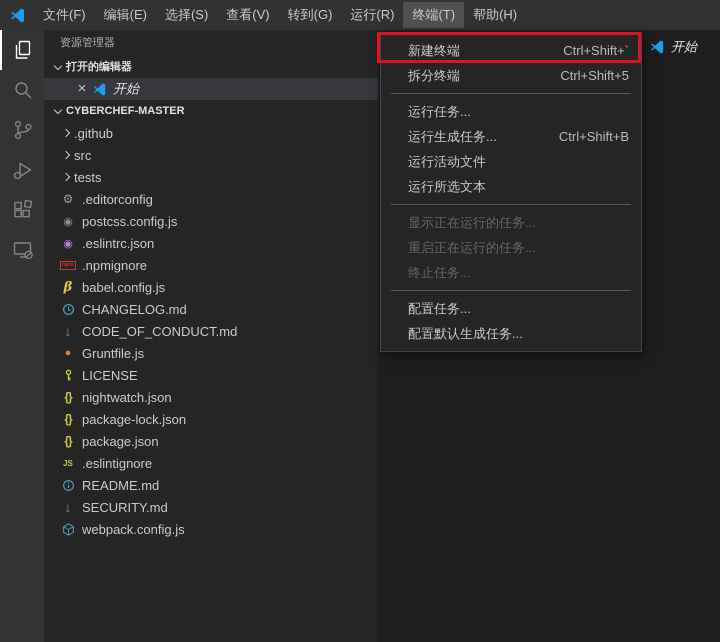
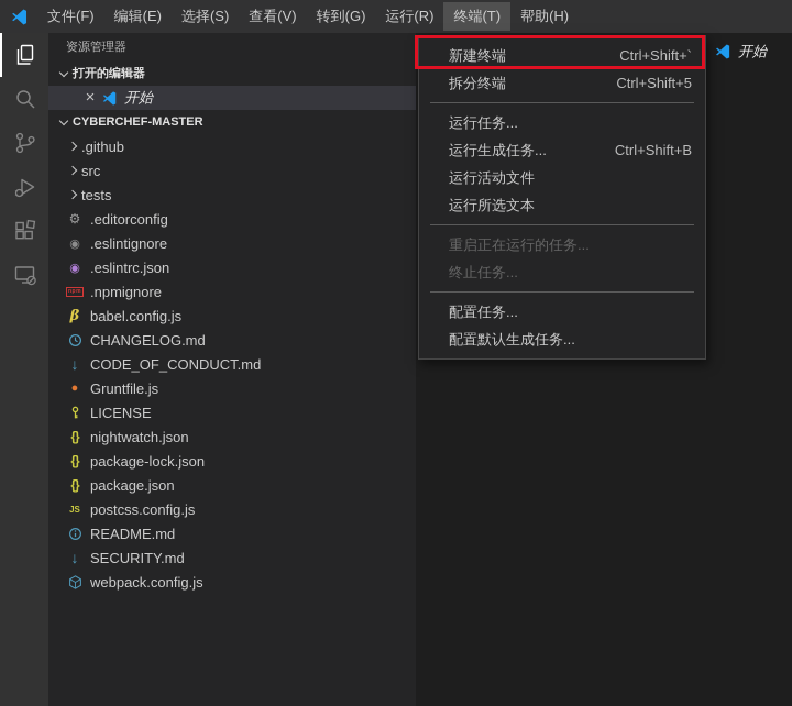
  文件(F)
  编辑(E)
  选择(S)
  查看(V)
  转到(G)
  运行(R)
  终端(T)
  帮助(H)
  资源管理器
  打开的编辑器
  ×
  开始
  CYBERCHEF-MASTER
  .github
  src
  tests
  ⚙
  .editorconfig
  ◉
- postcss.config.js
+ .eslintignore
  ◉
  .eslintrc.json
  .npmignore
  β
  babel.config.js
  CHANGELOG.md
  ↓
  CODE_OF_CONDUCT.md
  ●
  Gruntfile.js
  LICENSE
  {}
  nightwatch.json
  {}
  package-lock.json
  {}
  package.json
  JS
- .eslintignore
+ postcss.config.js
  README.md
  ↓
  SECURITY.md
  webpack.config.js
  开始
  新建终端
  Ctrl+Shift+`
  拆分终端
  Ctrl+Shift+5
  运行任务...
  运行生成任务...
  Ctrl+Shift+B
  运行活动文件
  运行所选文本
- 显示正在运行的任务...
  重启正在运行的任务...
  终止任务...
  配置任务...
  配置默认生成任务...
